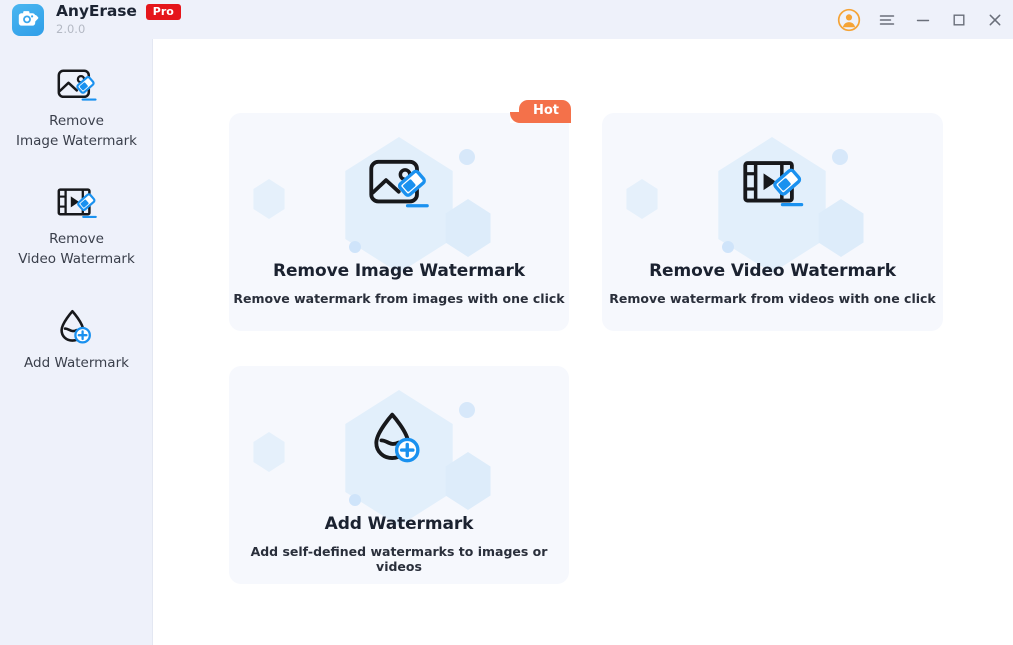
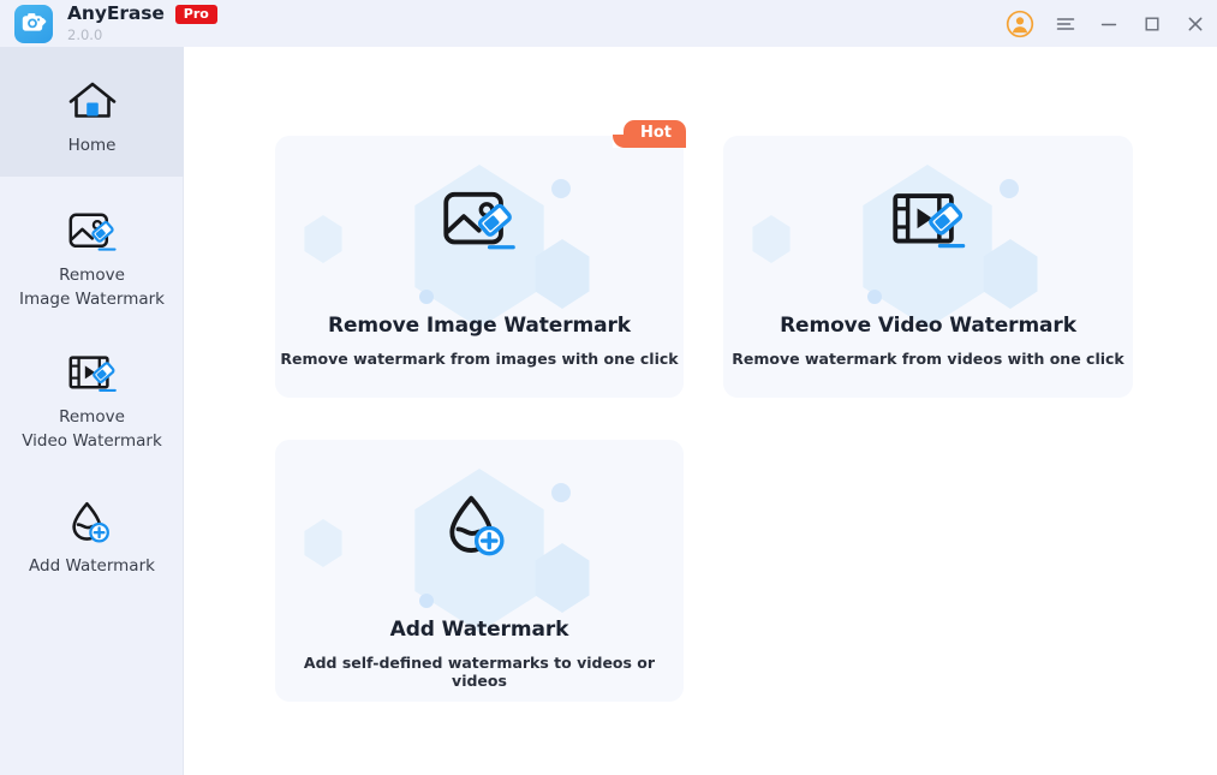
  AnyErase
  Pro
  2.0.0
+ Home
  Remove
  Image Watermark
  Remove
  Video Watermark
  Add Watermark
  Remove Image Watermark
  Remove watermark from images with one click
  Hot
  Remove Video Watermark
  Remove watermark from videos with one click
  Add Watermark
- Add self-defined watermarks to images or videos
+ Add self-defined watermarks to videos or videos
